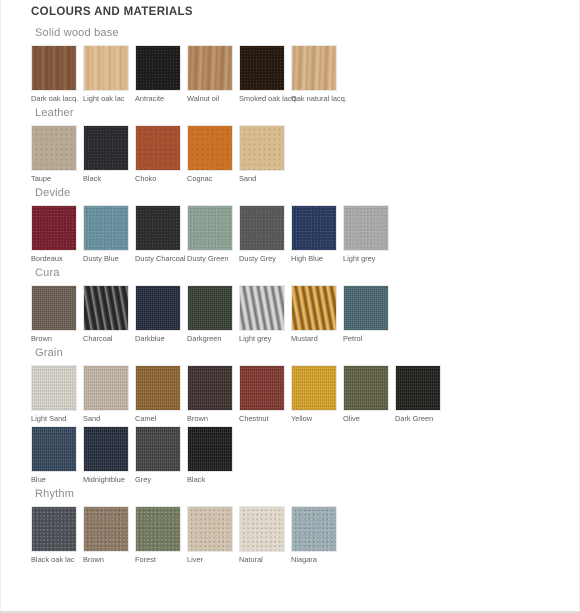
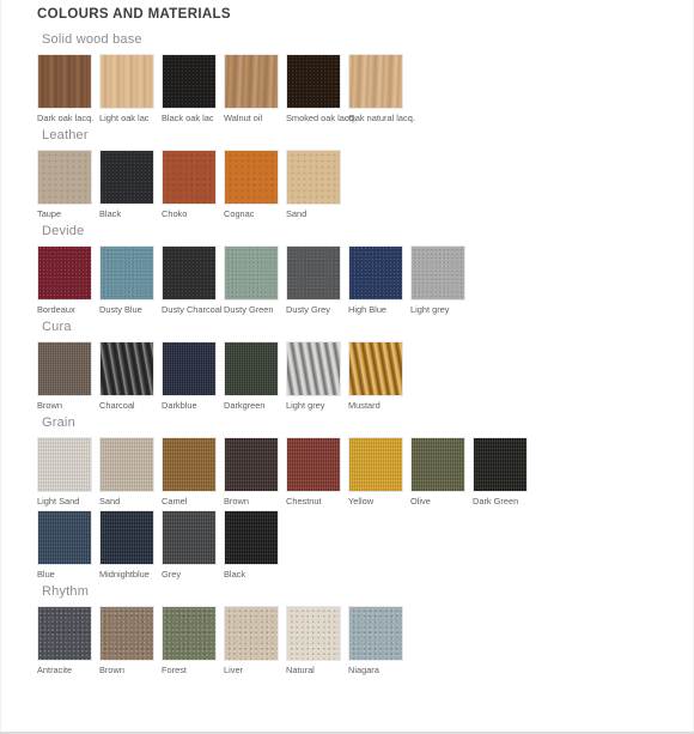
  COLOURS AND MATERIALS
  Solid wood base
  Dark oak lacq.
  Light oak lac
- Antracite
+ Black oak lac
  Walnut oil
  Smoked oak lacq.
  Oak natural lacq.
  Leather
  Taupe
  Black
  Choko
  Cognac
  Sand
  Devide
  Bordeaux
  Dusty Blue
  Dusty Charcoal
  Dusty Green
  Dusty Grey
  High Blue
  Light grey
  Cura
  Brown
  Charcoal
  Darkblue
  Darkgreen
  Light grey
  Mustard
- Petrol
  Grain
  Light Sand
  Sand
  Camel
  Brown
  Chestnut
  Yellow
  Olive
  Dark Green
  Blue
  Midnightblue
  Grey
  Black
  Rhythm
- Black oak lac
+ Antracite
  Brown
  Forest
  Liver
  Natural
  Niagara
